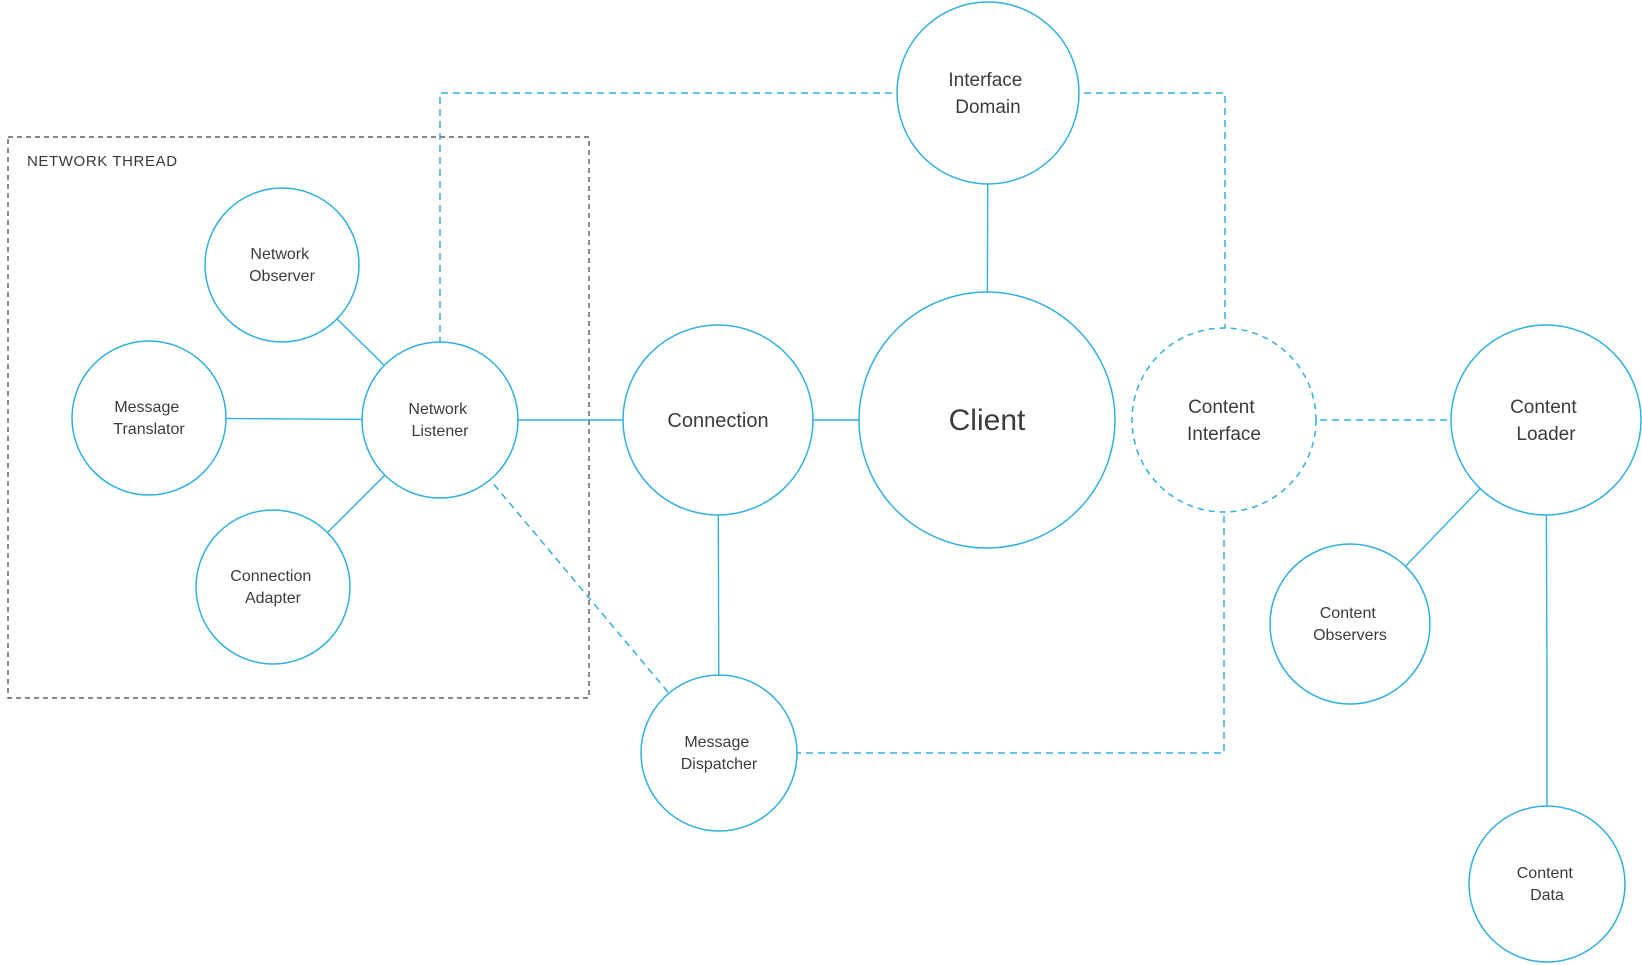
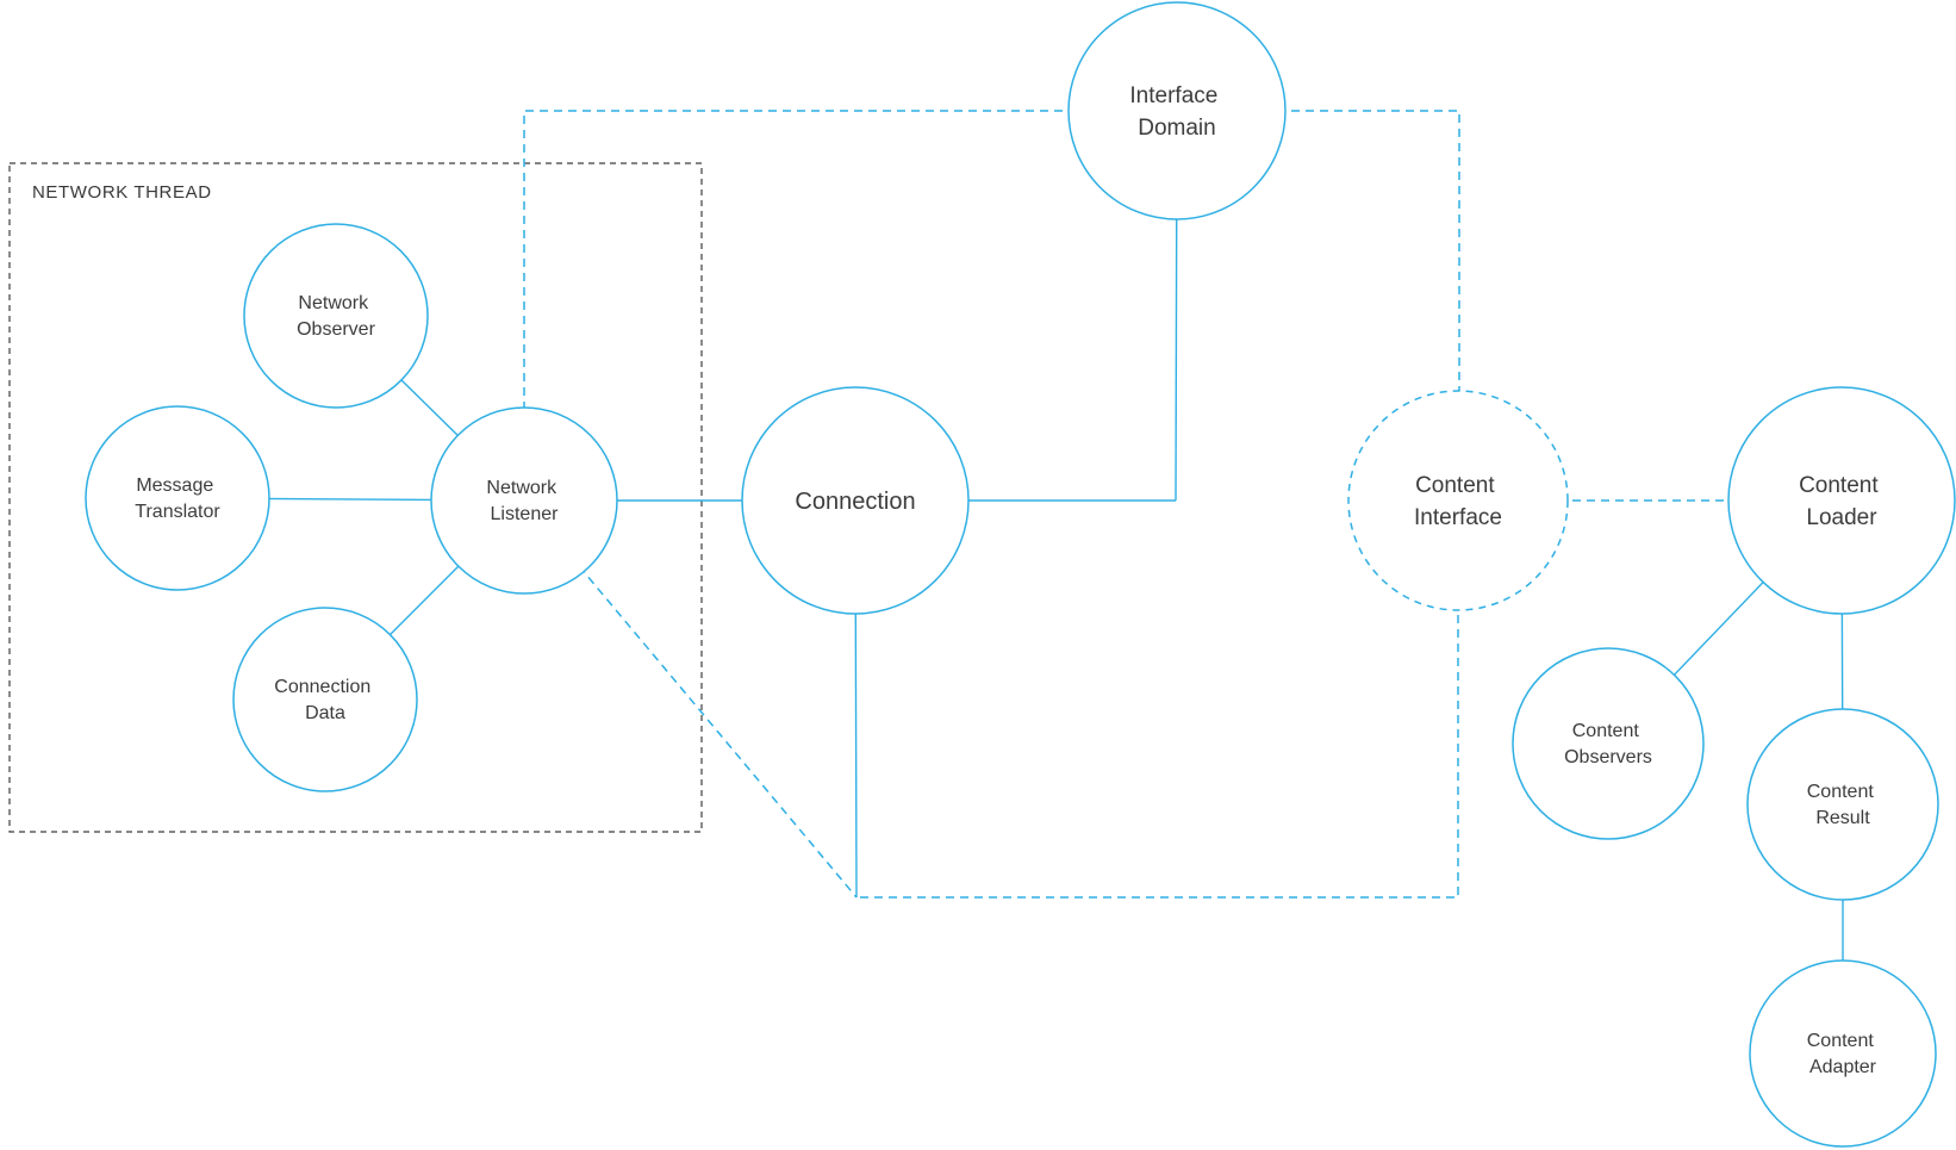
  NETWORK THREAD
  Interface Domain
- Client
  Connection
  Network Listener
  Network Observer
  Message Translator
- Connection Adapter
+ Connection Data
- Message Dispatcher
  Content Interface
  Content Loader
  Content Observers
+ Content Result
- Content Data
+ Content Adapter
